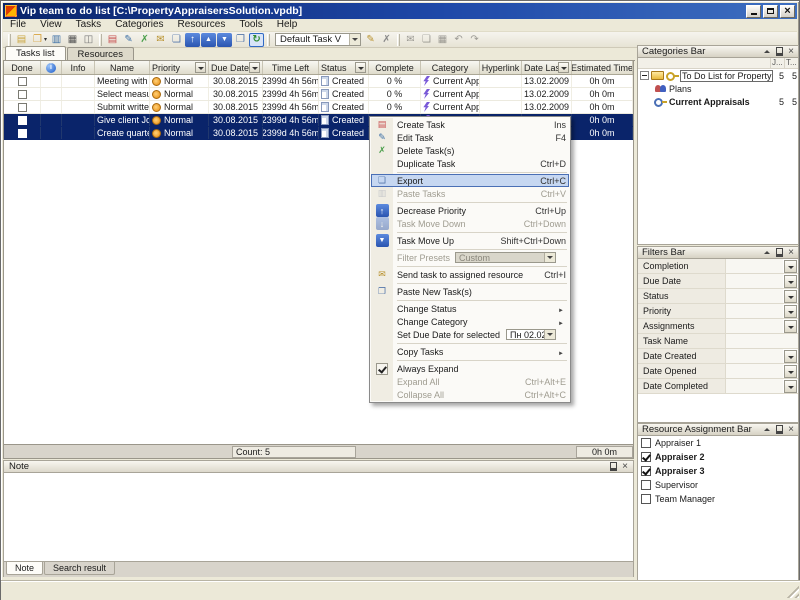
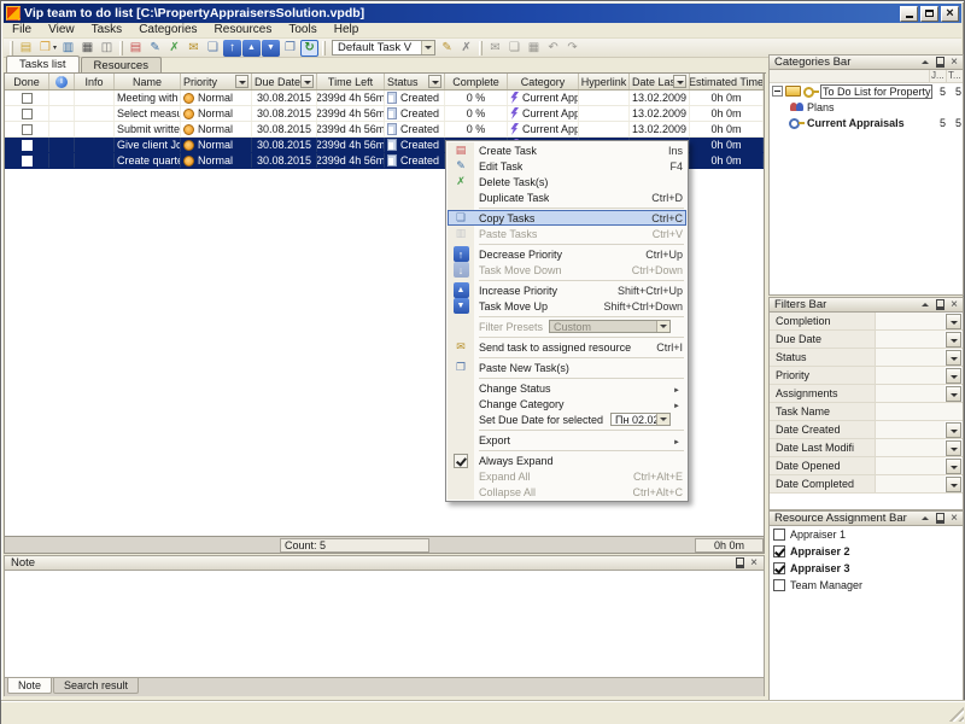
  Vip team to do list [C:\PropertyAppraisersSolution.vpdb]
  File
  View
  Tasks
  Categories
  Resources
  Tools
  Help
  Default Task V
  Tasks list
  Resources
  Done
  Info
  Name
  Priority
  Time Left
  Status
  Complete
  Category
  Hyperlink
  Estimated Time
  Meeting with
  Normal
  30.08.2015
  2399d 4h 56m
  Created
  0 %
  Current App
  0h 0m
  Select measu
  Normal
  30.08.2015
  2399d 4h 56m
  Created
  0 %
  Current App
  0h 0m
  Submit writte
  Normal
  30.08.2015
  2399d 4h 56m
  Created
  0 %
  Current App
  0h 0m
  Give client Jo
  Normal
  30.08.2015
  2399d 4h 56m
  Created
  0h 0m
  Create quarte
  Normal
  30.08.2015
  2399d 4h 56m
  Created
  0h 0m
  Count: 5
  0h 0m
  Create Task
  Ins
  Edit Task
  F4
  Delete Task(s)
  Duplicate Task
  Ctrl+D
- Export
+ Copy Tasks
  Ctrl+C
  Paste Tasks
  Ctrl+V
  Decrease Priority
  Ctrl+Up
  Task Move Down
  Ctrl+Down
+ Increase Priority
+ Shift+Ctrl+Up
  Task Move Up
  Shift+Ctrl+Down
  Filter Presets
  Custom
  Send task to assigned resource
  Ctrl+I
  Paste New Task(s)
  Change Status
  Change Category
  Set Due Date for selected
- Copy Tasks
+ Export
  Always Expand
  Expand All
  Ctrl+Alt+E
  Collapse All
  Ctrl+Alt+C
  Categories Bar
  J...
  T...
  5
  5
  Plans
  Current Appraisals
  5
  5
  Filters Bar
  Completion
  Due Date
  Status
  Priority
  Assignments
  Task Name
  Date Created
+ Date Last Modifi
  Date Opened
  Date Completed
  Resource Assignment Bar
  Appraiser 1
  Appraiser 2
  Appraiser 3
- Supervisor
  Team Manager
  Note
  Note
  Search result
